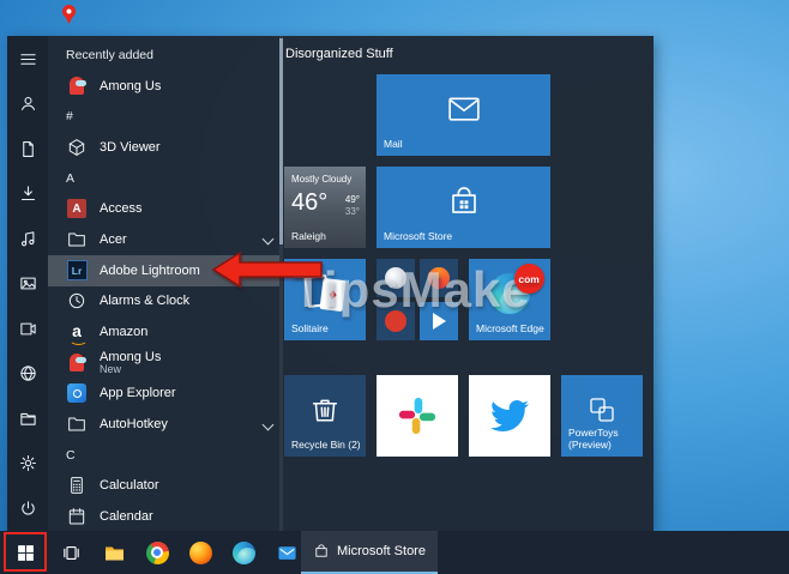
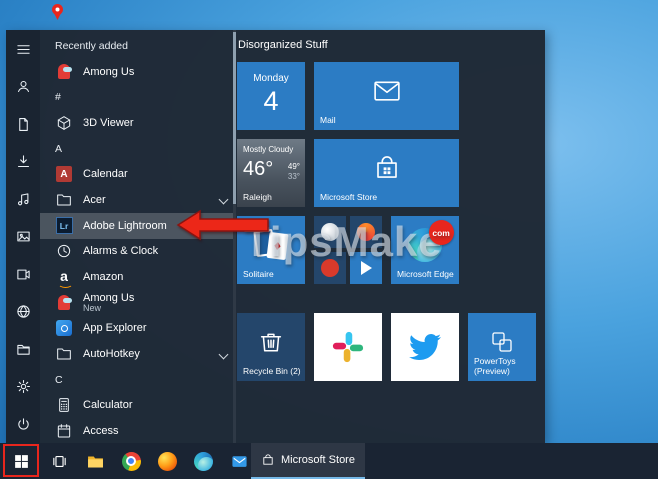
  TipsMake
  com
  Recently added
  Among Us
  #
  3D Viewer
  A
- Access
+ Calendar
  Acer
  Adobe Lightroom
  Alarms & Clock
  Amazon
  Among Us
  New
  App Explorer
  AutoHotkey
  C
  Calculator
- Calendar
+ Access
  Disorganized Stuff
+ Monday
+ 4
  Mail
  Mostly Cloudy
  46°
  49°
  33°
  Raleigh
  Microsoft Store
  Solitaire
  Microsoft Edge
  Recycle Bin (2)
  PowerToys (Preview)
  Microsoft Store
